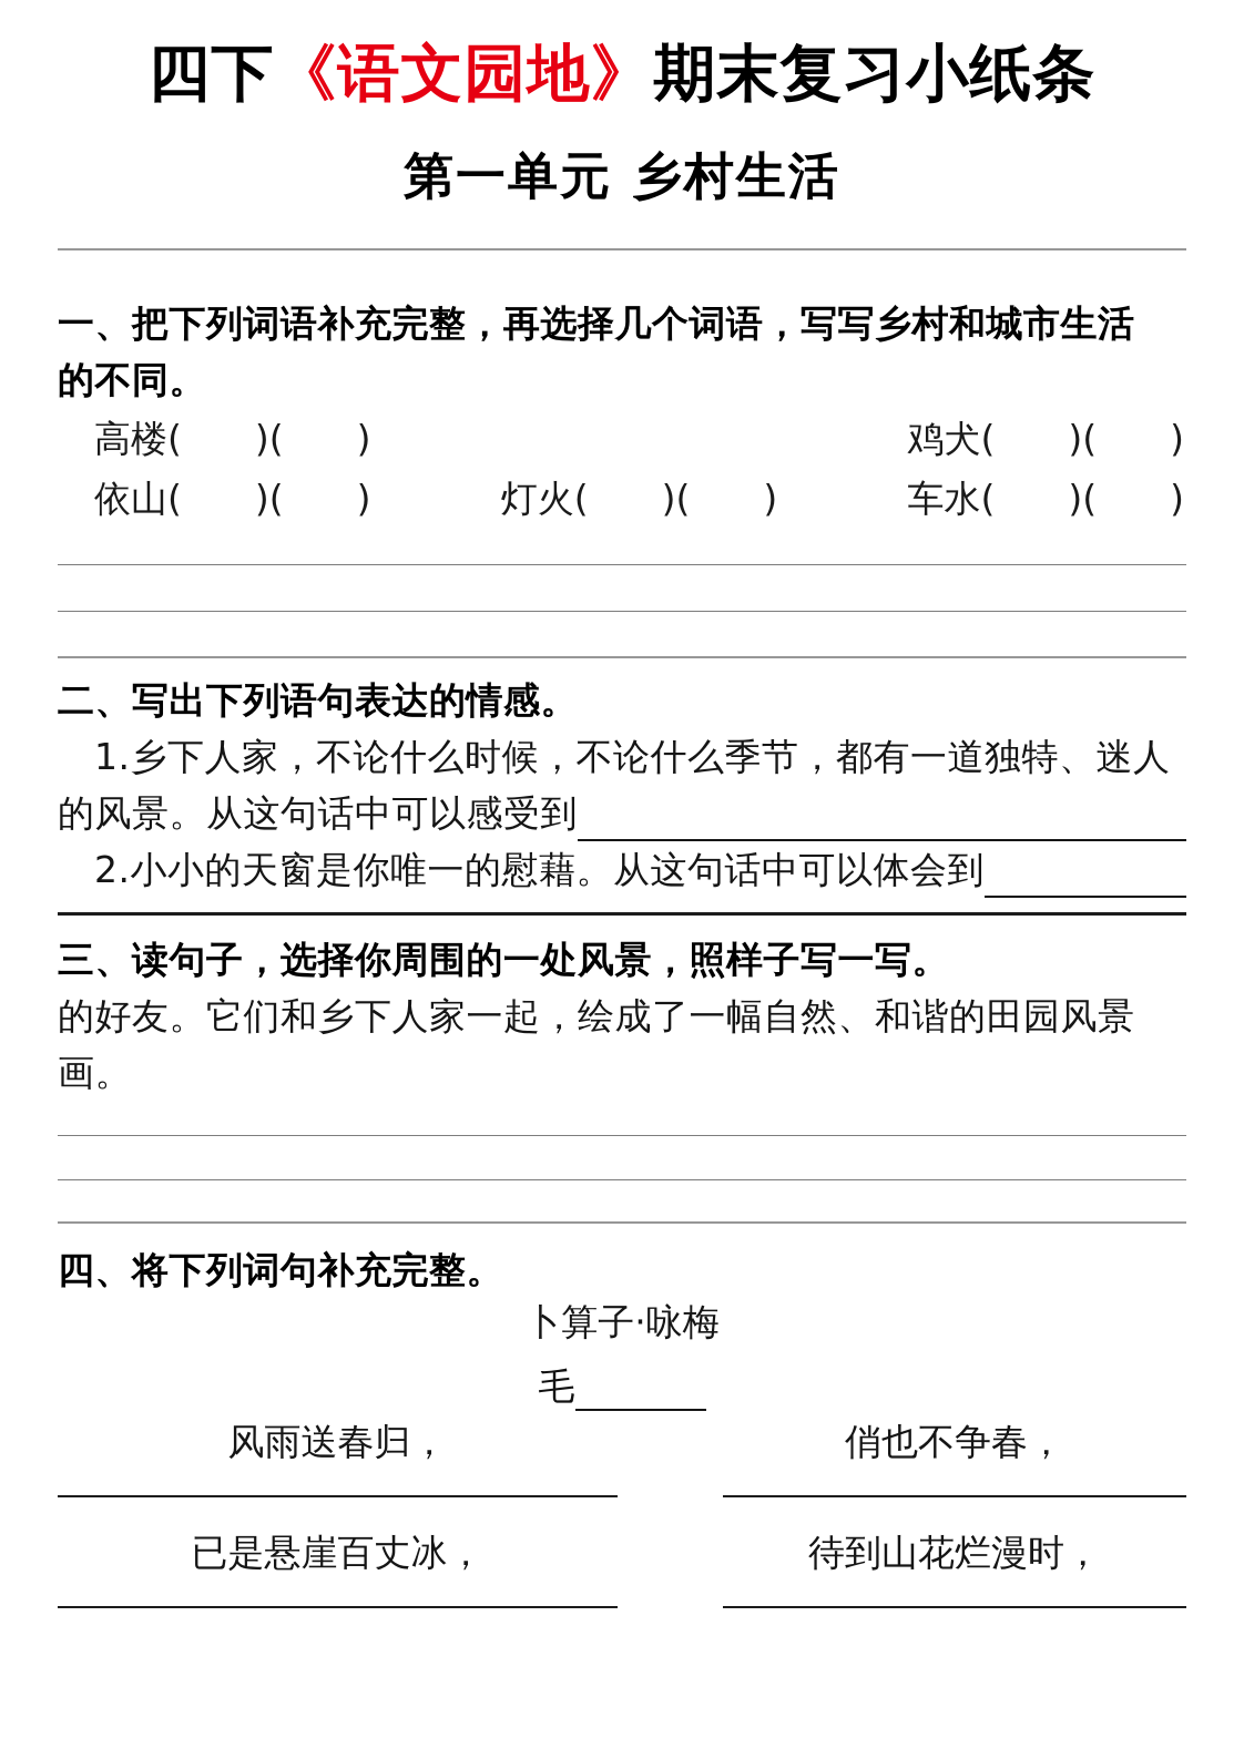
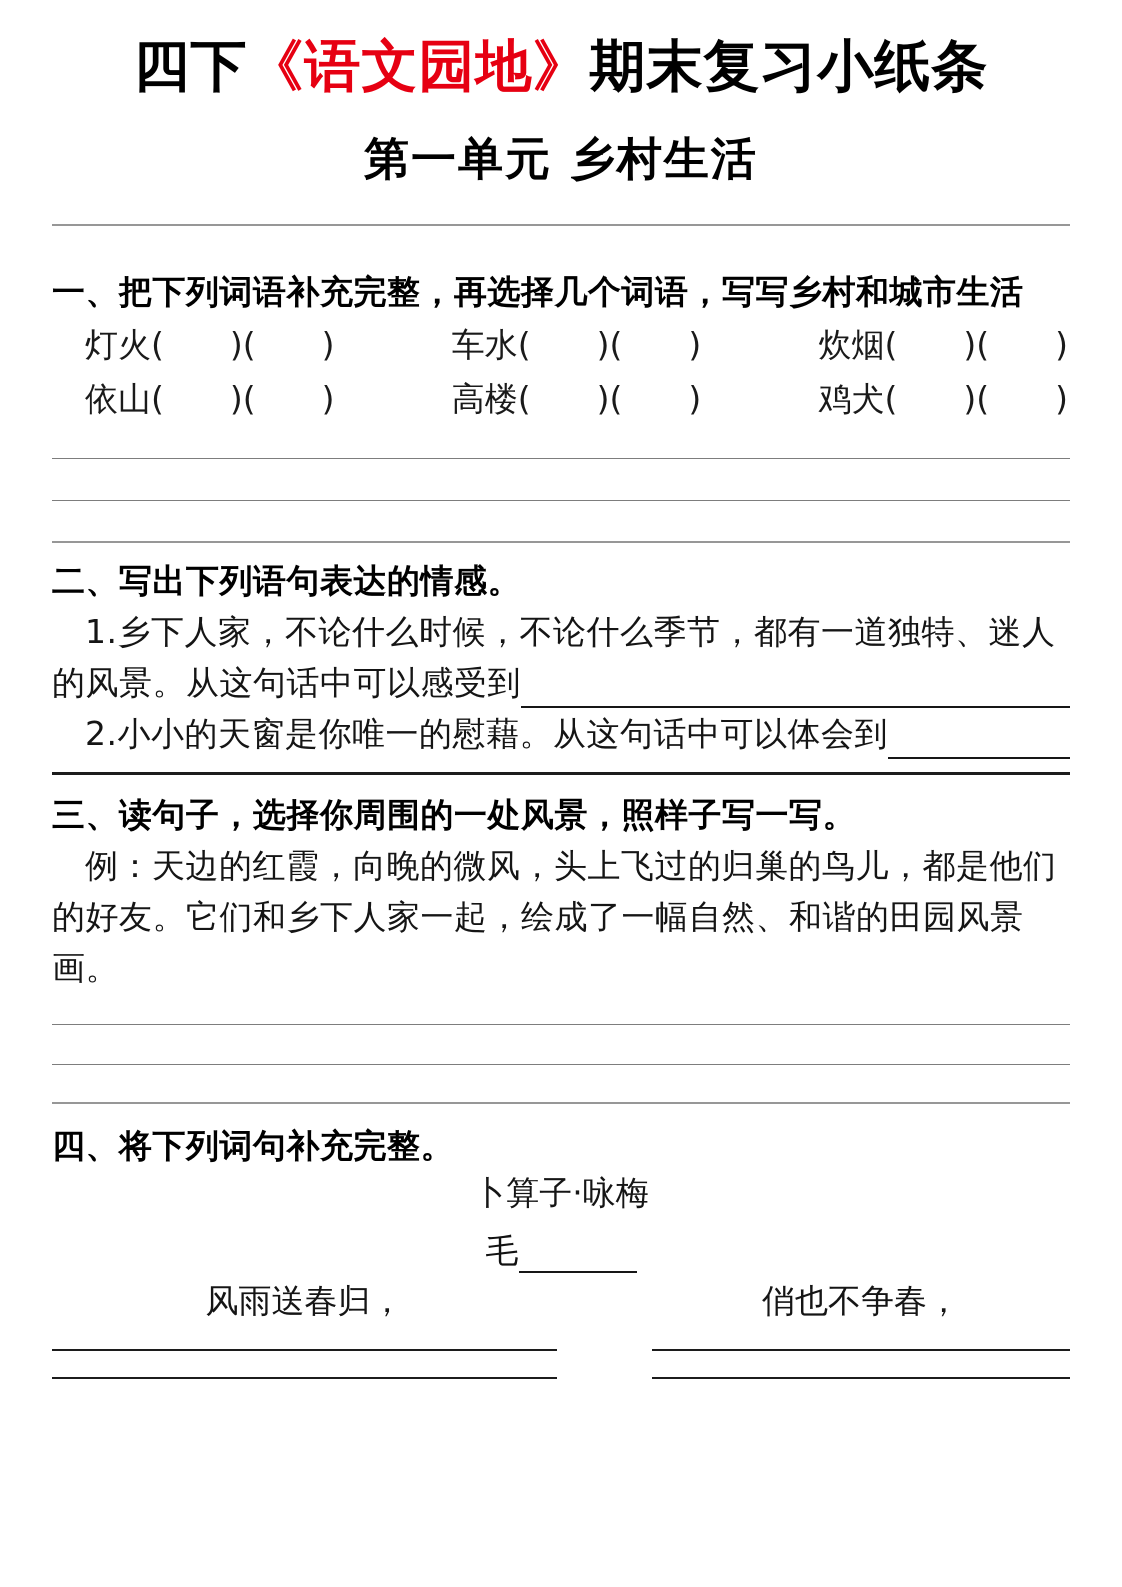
  四下《语文园地》期末复习小纸条
  第一单元 乡村生活
  一、把下列词语补充完整，再选择几个词语，写写乡村和城市生活
- 的不同。
- 高楼( )( )
+ 灯火( )( )
- 鸡犬( )( )
+ 车水( )( )
+ 炊烟( )( )
  依山( )( )
- 灯火( )( )
+ 高楼( )( )
- 车水( )( )
+ 鸡犬( )( )
  二、写出下列语句表达的情感。
  1.乡下人家，不论什么时候，不论什么季节，都有一道独特、迷人
  的风景。从这句话中可以感受到
  2.小小的天窗是你唯一的慰藉。从这句话中可以体会到
  三、读句子，选择你周围的一处风景，照样子写一写。
+ 例：天边的红霞，向晚的微风，头上飞过的归巢的鸟儿，都是他们
  的好友。它们和乡下人家一起，绘成了一幅自然、和谐的田园风景画。
  四、将下列词句补充完整。
  卜算子·咏梅
  毛
  风雨送春归，
  俏也不争春，
- 已是悬崖百丈冰，
- 待到山花烂漫时，
